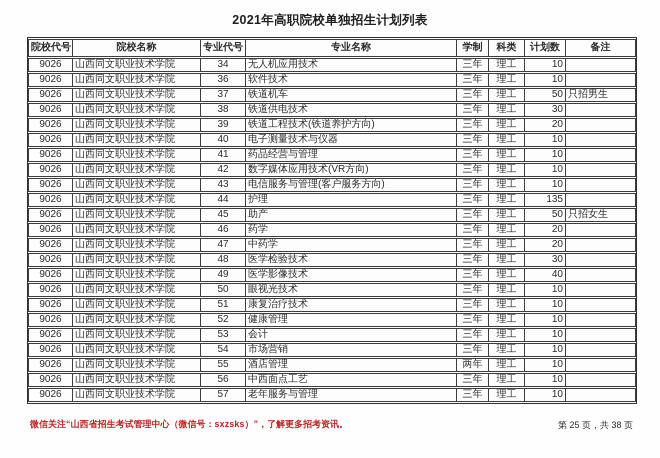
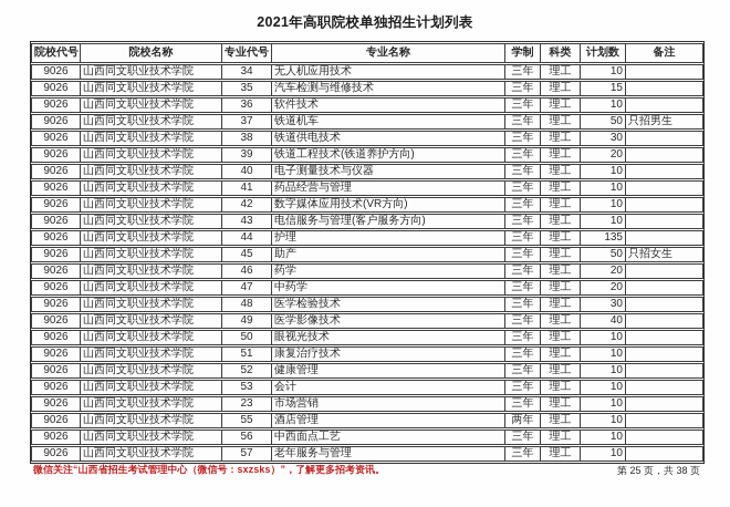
  2021年高职院校单独招生计划列表
  院校代号	院校名称	专业代号	专业名称	学制	科类	计划数	备注
  9026	山西同文职业技术学院	34	无人机应用技术	三年	理工	10
+ 9026	山西同文职业技术学院	35	汽车检测与维修技术	三年	理工	15
  9026	山西同文职业技术学院	36	软件技术	三年	理工	10
  9026	山西同文职业技术学院	37	铁道机车	三年	理工	50	只招男生
  9026	山西同文职业技术学院	38	铁道供电技术	三年	理工	30
  9026	山西同文职业技术学院	39	铁道工程技术(铁道养护方向)	三年	理工	20
  9026	山西同文职业技术学院	40	电子测量技术与仪器	三年	理工	10
  9026	山西同文职业技术学院	41	药品经营与管理	三年	理工	10
  9026	山西同文职业技术学院	42	数字媒体应用技术(VR方向)	三年	理工	10
  9026	山西同文职业技术学院	43	电信服务与管理(客户服务方向)	三年	理工	10
  9026	山西同文职业技术学院	44	护理	三年	理工	135
  9026	山西同文职业技术学院	45	助产	三年	理工	50	只招女生
  9026	山西同文职业技术学院	46	药学	三年	理工	20
  9026	山西同文职业技术学院	47	中药学	三年	理工	20
  9026	山西同文职业技术学院	48	医学检验技术	三年	理工	30
  9026	山西同文职业技术学院	49	医学影像技术	三年	理工	40
  9026	山西同文职业技术学院	50	眼视光技术	三年	理工	10
  9026	山西同文职业技术学院	51	康复治疗技术	三年	理工	10
  9026	山西同文职业技术学院	52	健康管理	三年	理工	10
  9026	山西同文职业技术学院	53	会计	三年	理工	10
- 9026	山西同文职业技术学院	54	市场营销	三年	理工	10
+ 9026	山西同文职业技术学院	23	市场营销	三年	理工	10
  9026	山西同文职业技术学院	55	酒店管理	两年	理工	10
  9026	山西同文职业技术学院	56	中西面点工艺	三年	理工	10
  9026	山西同文职业技术学院	57	老年服务与管理	三年	理工	10
  微信关注“山西省招生考试管理中心（微信号：sxzsks）”，了解更多招考资讯。
  第 25 页，共 38 页
